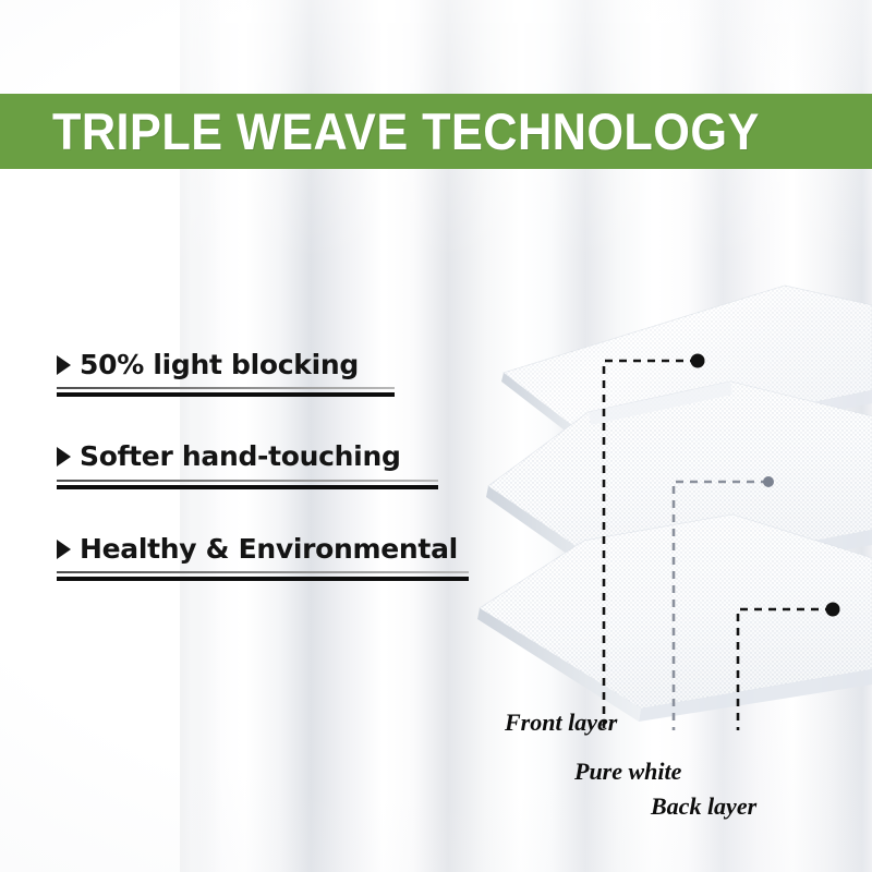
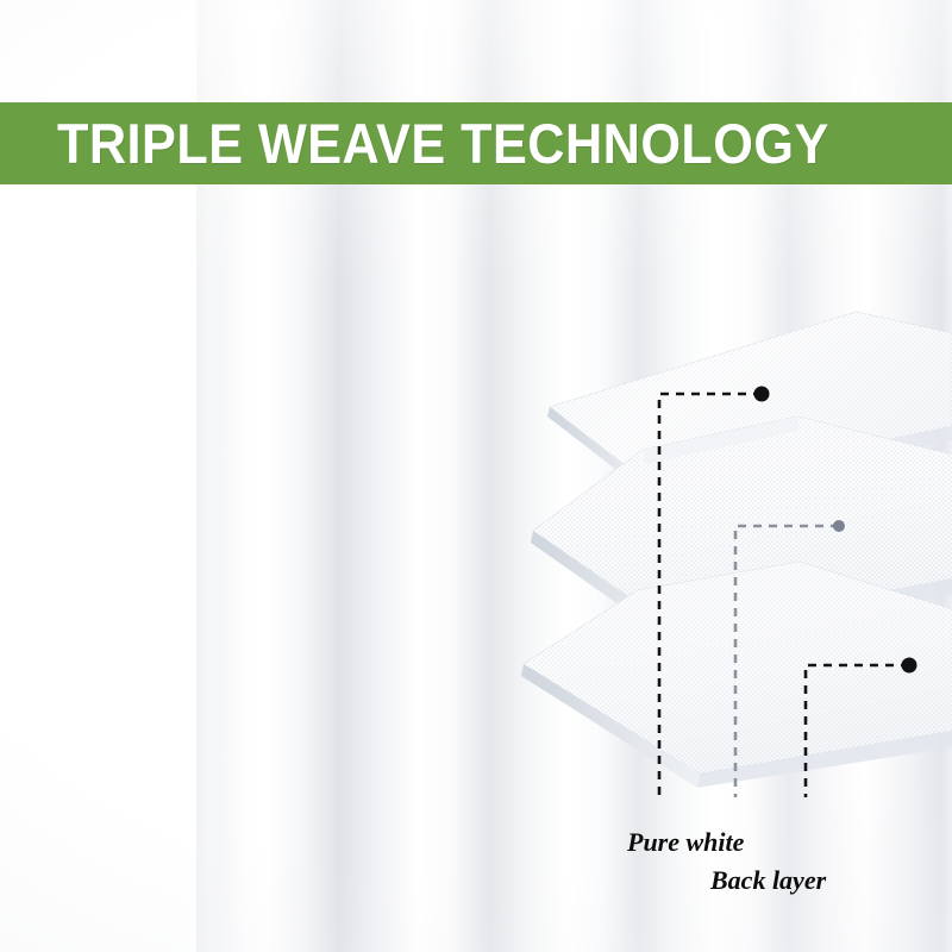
  TRIPLE WEAVE TECHNOLOGY
- 50% light blocking
- Softer hand-touching
- Healthy & Environmental
- Front layer
  Pure white
  Back layer
